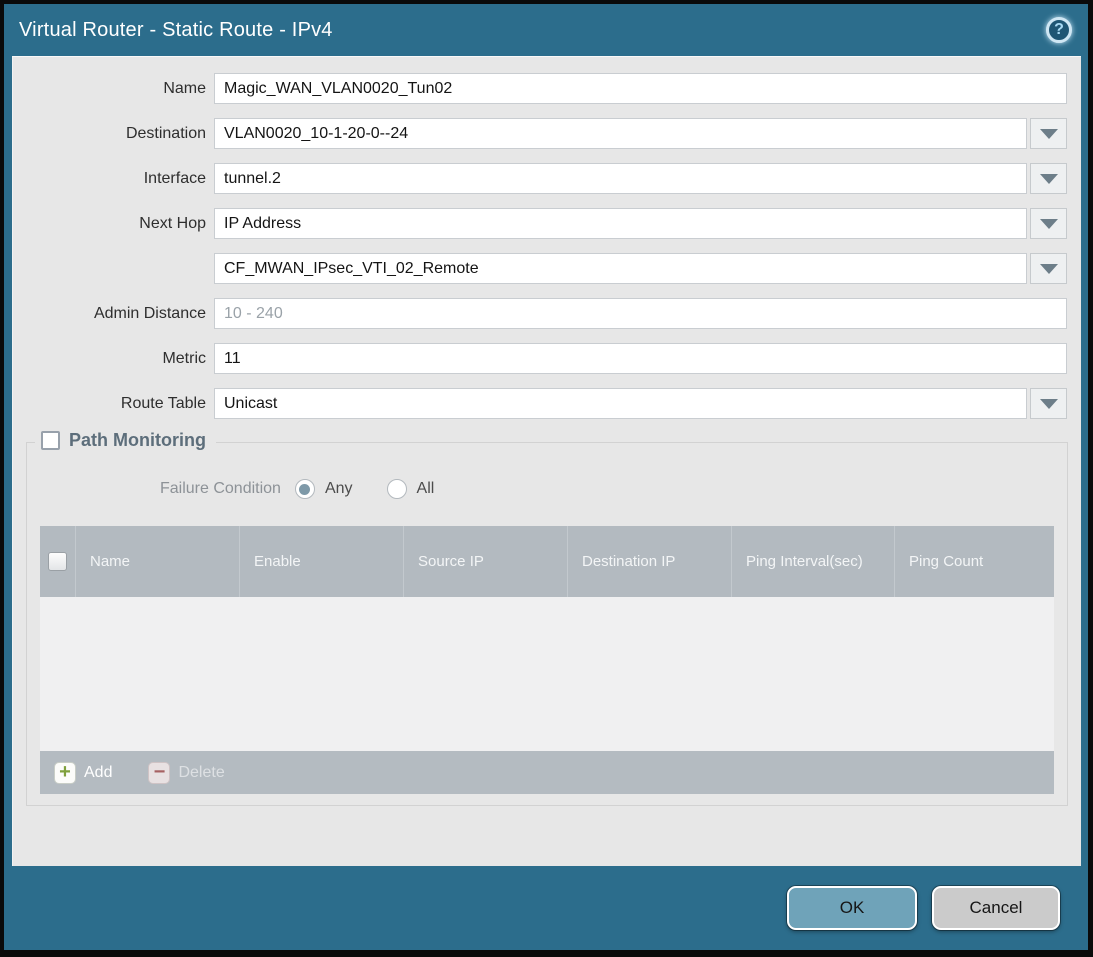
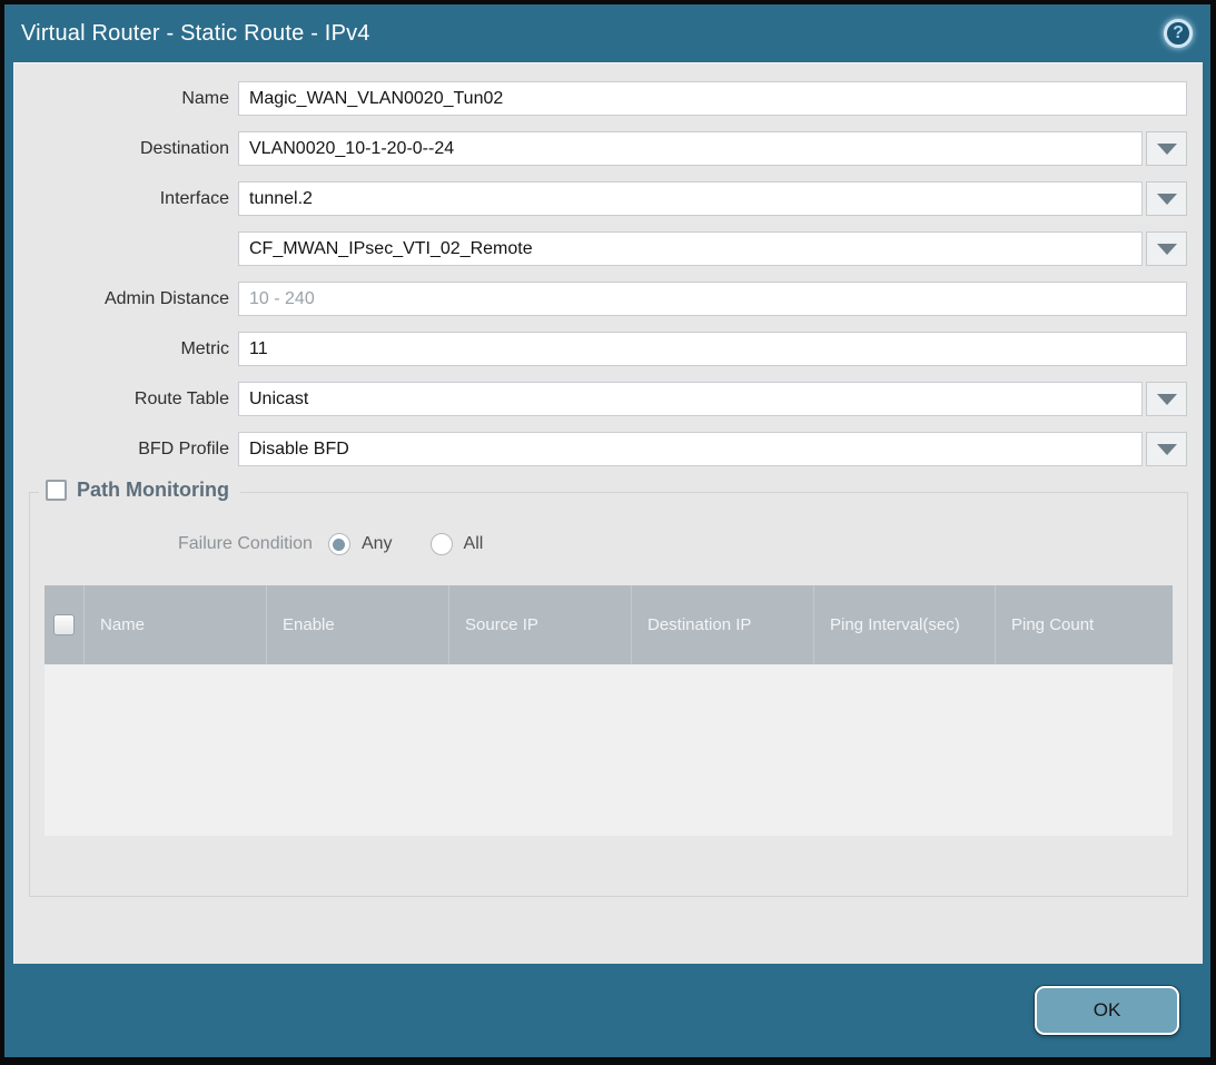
  Virtual Router - Static Route - IPv4
  ?
  Name
  Magic_WAN_VLAN0020_Tun02
  Destination
  VLAN0020_10-1-20-0--24
  Interface
  tunnel.2
- Next Hop
- IP Address
  CF_MWAN_IPsec_VTI_02_Remote
  Admin Distance
  10 - 240
  Metric
  11
  Route Table
  Unicast
+ BFD Profile
+ Disable BFD
  Path Monitoring
  Failure Condition
  Any
  All
  Name
  Enable
  Source IP
  Destination IP
  Ping Interval(sec)
  Ping Count
- +
- Add
- −
- Delete
  OK
- Cancel
